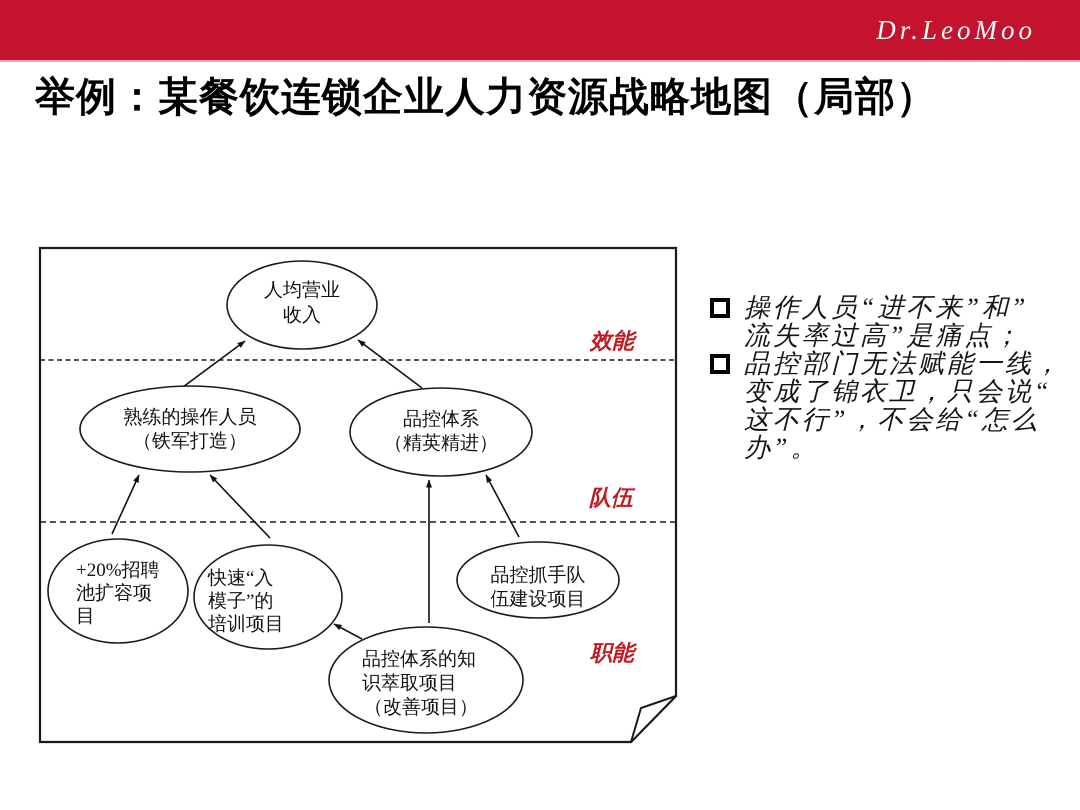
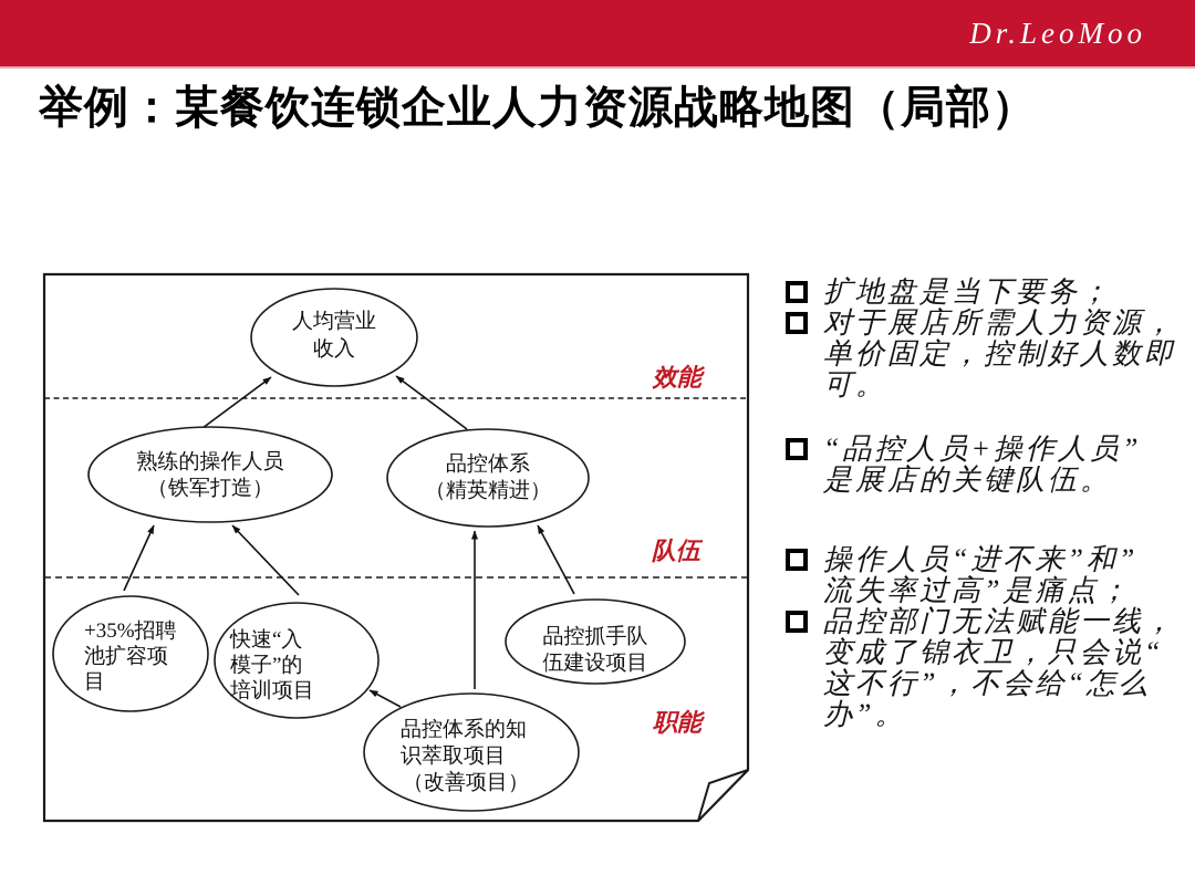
  Dr.LeoMoo
  举例：某餐饮连锁企业人力资源战略地图（局部）
  人均营业
  收入
  熟练的操作人员
  （铁军打造）
  品控体系
  （精英精进）
  品控抓手队
  伍建设项目
- +20%招聘
+ +35%招聘
  池扩容项
  目
  快速“入
  模子”的
  培训项目
  品控体系的知
  识萃取项目
  （改善项目）
  效能
  队伍
  职能
+ 扩地盘是当下要务；
+ 对于展店所需人力资源，
+ 单价固定，控制好人数即
+ 可。
+ “品控人员+操作人员”
+ 是展店的关键队伍。
  操作人员“进不来”和”
  流失率过高”是痛点；
  品控部门无法赋能一线，
  变成了锦衣卫，只会说“
  这不行”，不会给“怎么
  办”。
